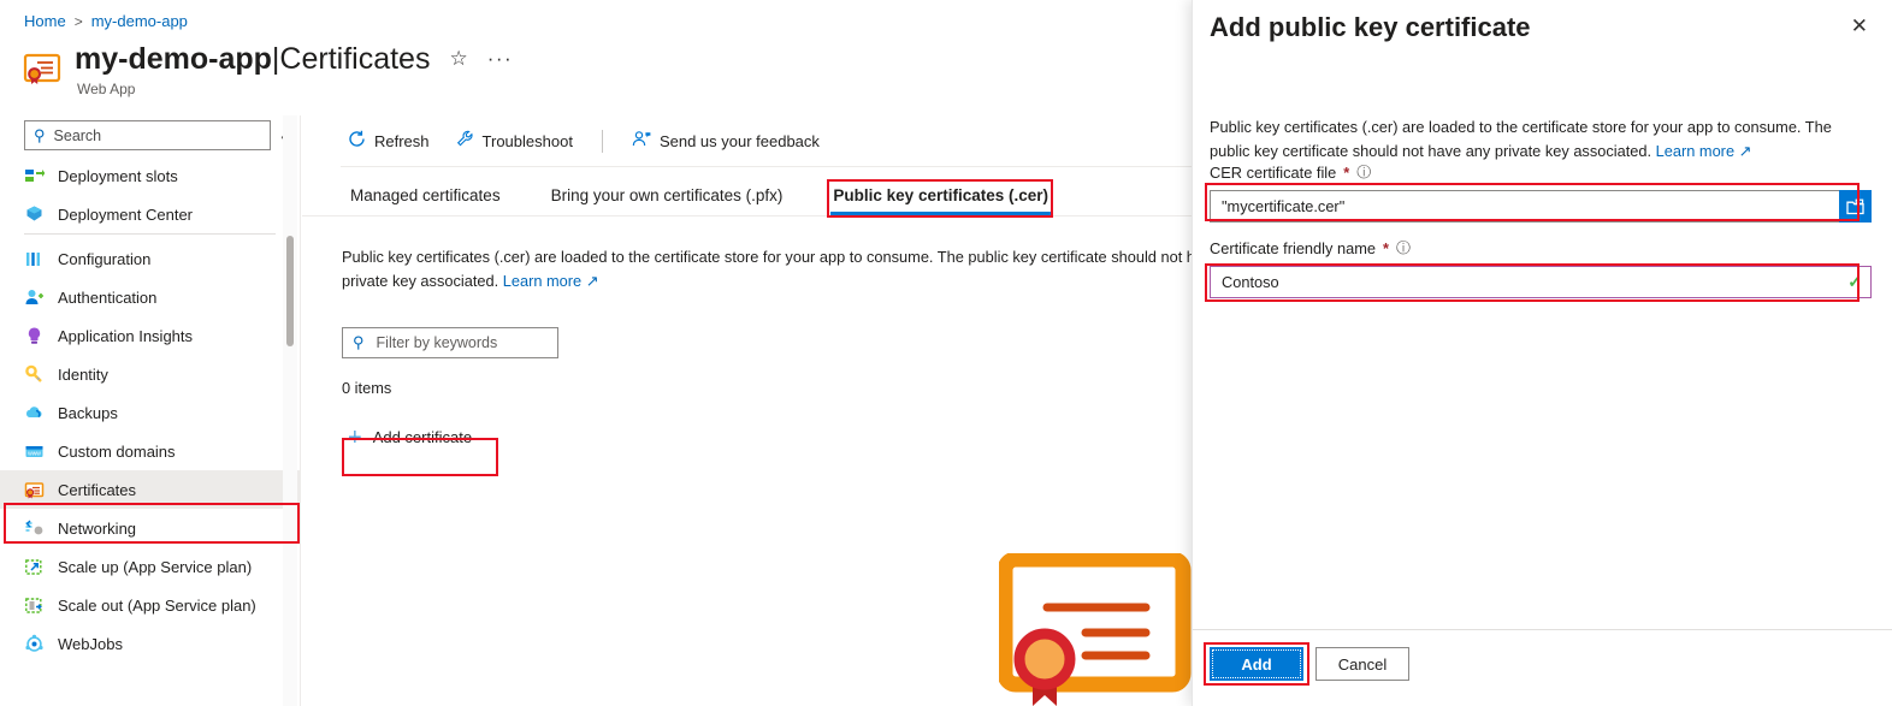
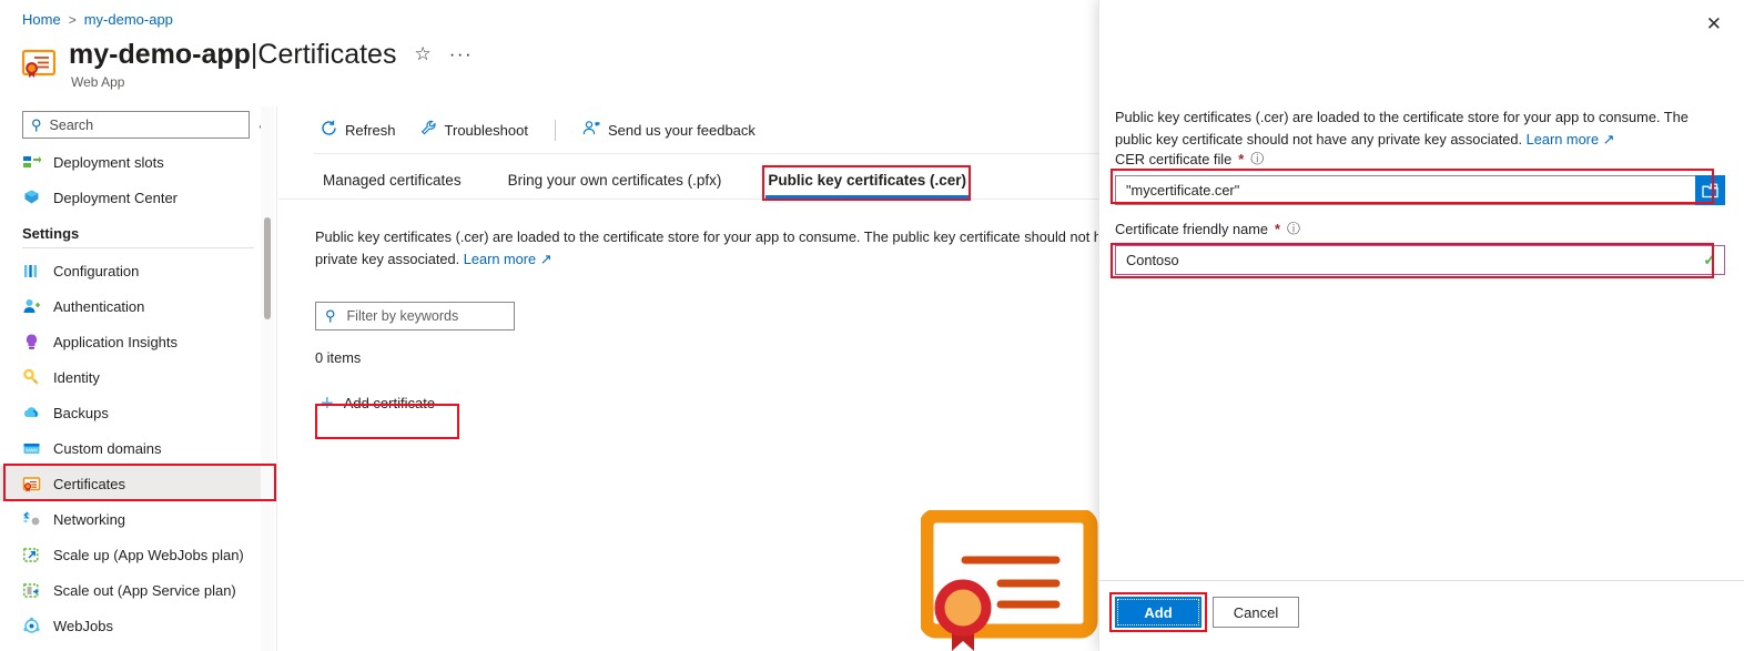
  Home
  >
  my-demo-app
  my-demo-app|Certificates
  ☆
  ···
  Web App
  ⚲
  Search
  Deployment slots
  Deployment Center
+ Settings
  Configuration
  Authentication
  Application Insights
  Identity
  Backups
  Custom domains
  Certificates
  Networking
- Scale up (App Service plan)
+ Scale up (App WebJobs plan)
  Scale out (App Service plan)
  WebJobs
  Refresh
  Troubleshoot
  Send us your feedback
  Managed certificates
  Bring your own certificates (.pfx)
  Public key certificates (.cer)
  Public key certificates (.cer) are loaded to the certificate store for your app to consume. The public key certificate should not private key associated. Learn more ↗
  ⚲
  Filter by keywords
  0 items
  +
  Add certificate
- Add public key certificate
  ✕
  Public key certificates (.cer) are loaded to the certificate store for your app to consume. The public key certificate should not have any private key associated. Learn more ↗
  CER certificate file
  *
  ⓘ
  "mycertificate.cer"
  Certificate friendly name
  *
  ⓘ
  Contoso
  ✓
  Add
  Cancel
